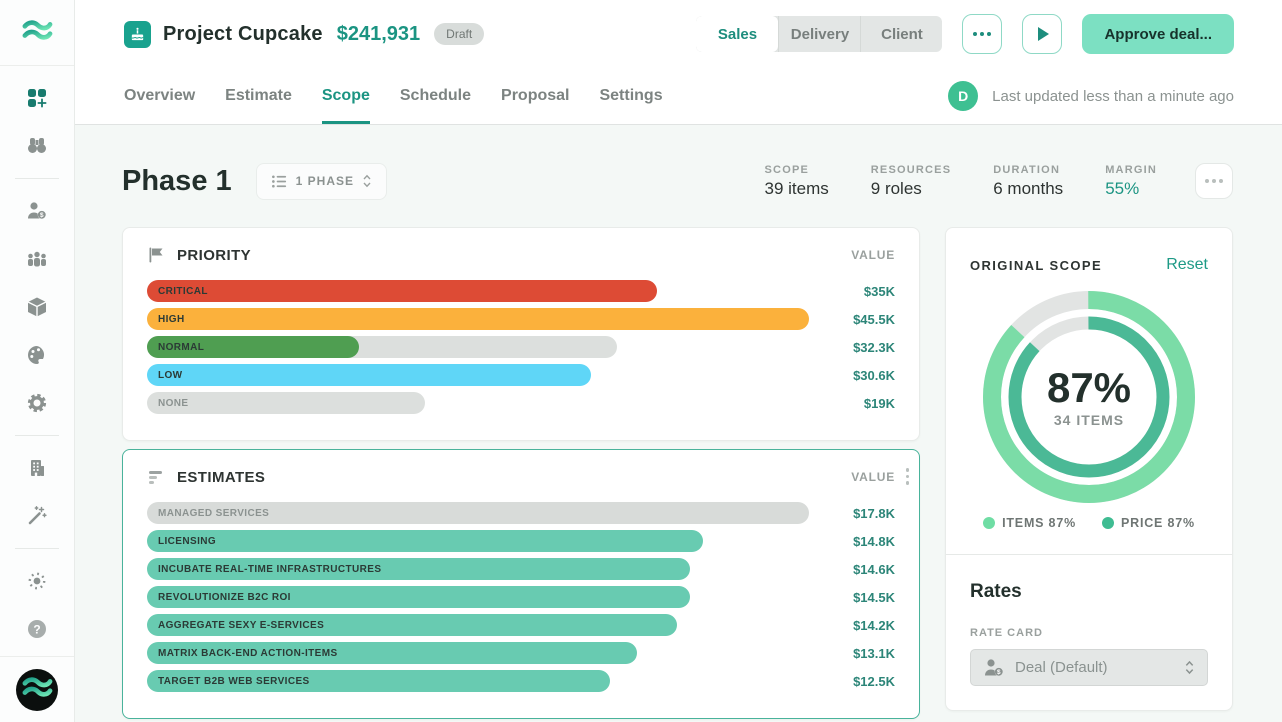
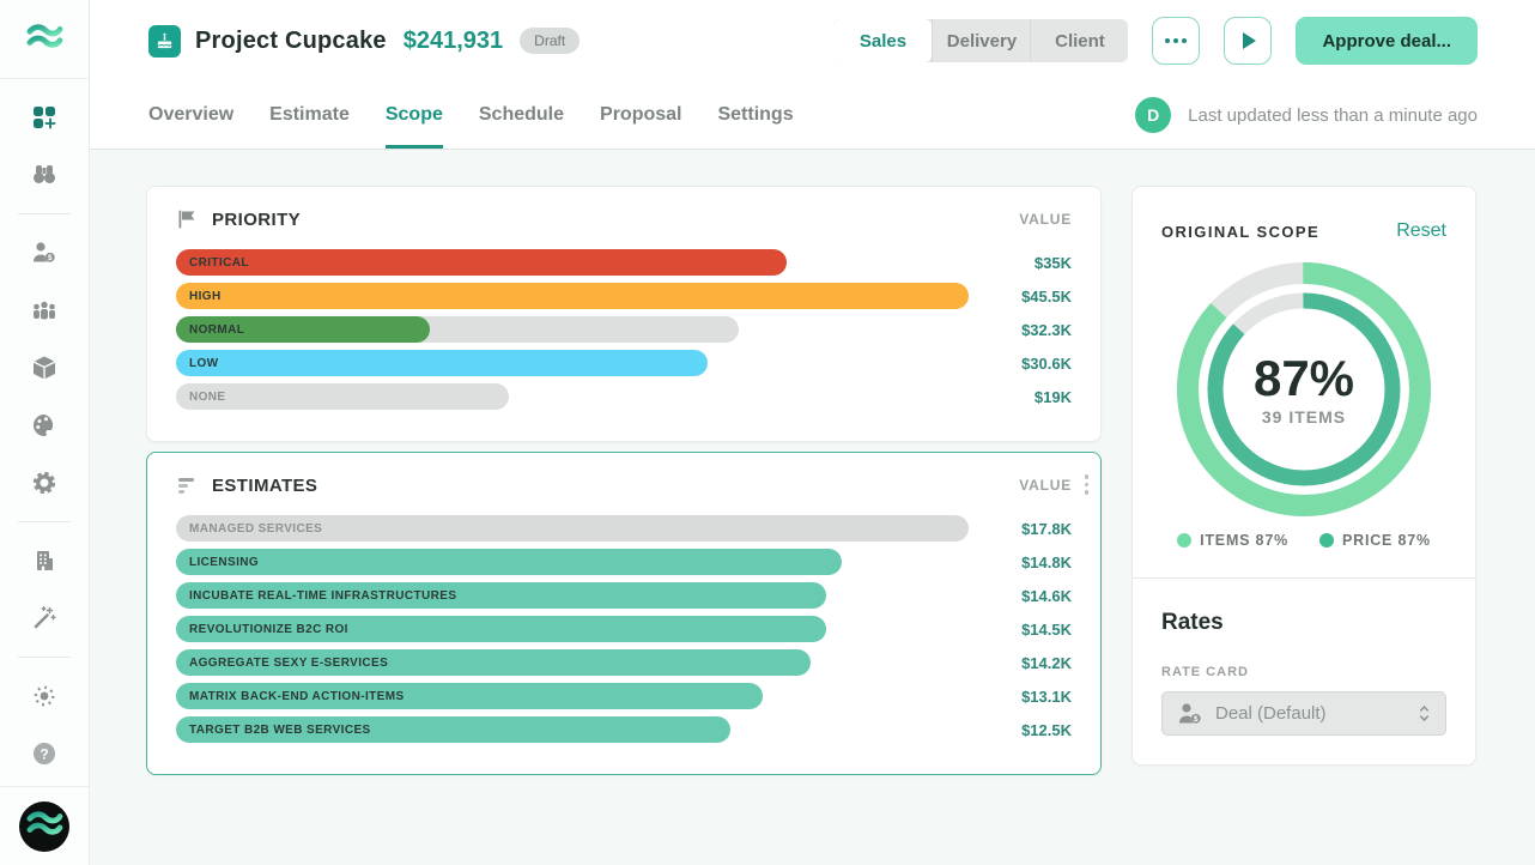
  ?
  Project Cupcake
  $241,931
  Draft
  Sales
  Delivery
  Client
  Approve deal...
  Overview
  Estimate
  Scope
  Schedule
  Proposal
  Settings
  D
  Last updated less than a minute ago
- Phase 1
- 1 PHASE
- SCOPE
- 39 items
- RESOURCES
- 9 roles
- DURATION
- 6 months
- MARGIN
- 55%
  PRIORITY
  VALUE
  CRITICAL
  $35K
  HIGH
  $45.5K
  NORMAL
  $32.3K
  LOW
  $30.6K
  NONE
  $19K
  ESTIMATES
  VALUE
  MANAGED SERVICES
  $17.8K
  LICENSING
  $14.8K
  INCUBATE REAL-TIME INFRASTRUCTURES
  $14.6K
  REVOLUTIONIZE B2C ROI
  $14.5K
  AGGREGATE SEXY E-SERVICES
  $14.2K
  MATRIX BACK-END ACTION-ITEMS
  $13.1K
  TARGET B2B WEB SERVICES
  $12.5K
  ORIGINAL SCOPE
  Reset
  87%
- 34 ITEMS
+ 39 ITEMS
  ITEMS 87%
  PRICE 87%
  Rates
  RATE CARD
  Deal (Default)
